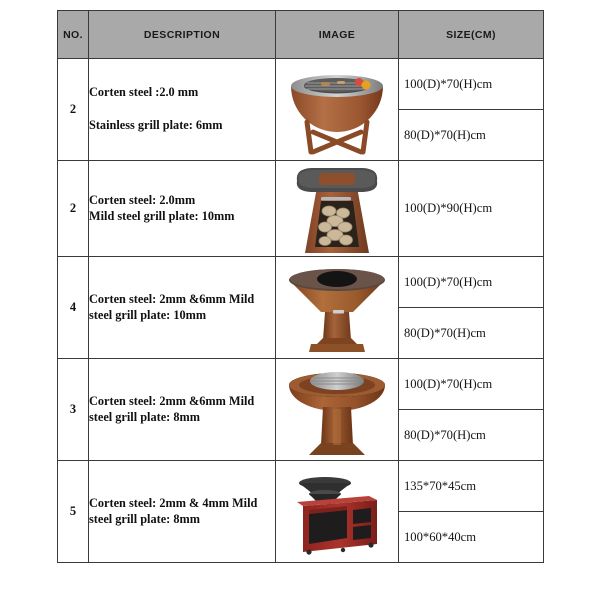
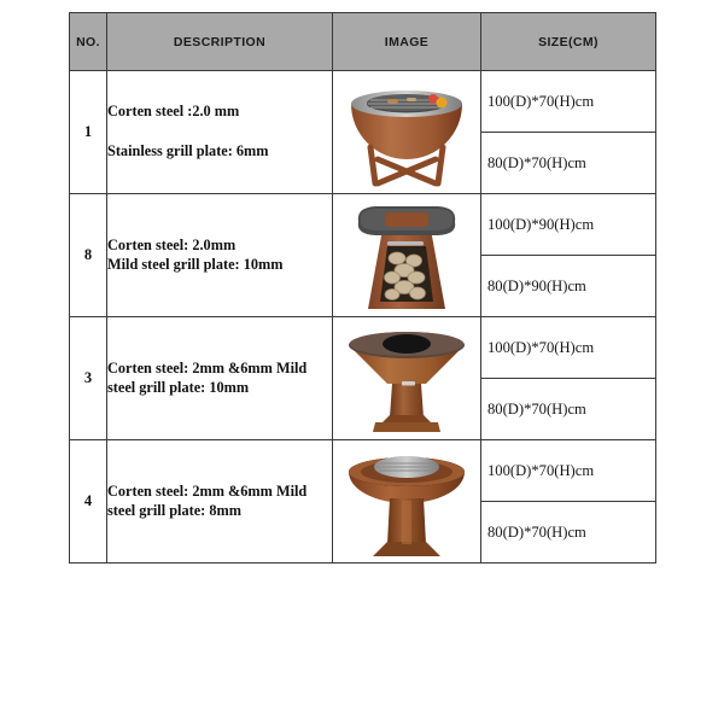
  NO.	DESCRIPTION	IMAGE	SIZE(CM)
- 2	Corten steel :2.0 mm Stainless grill plate: 6mm
+ 1	Corten steel :2.0 mm Stainless grill plate: 6mm
  100(D)*70(H)cm
  80(D)*70(H)cm
- 2	Corten steel: 2.0mm Mild steel grill plate: 10mm
+ 8	Corten steel: 2.0mm Mild steel grill plate: 10mm
  100(D)*90(H)cm
+ 80(D)*90(H)cm
- 4	Corten steel: 2mm &6mm Mild steel grill plate: 10mm
+ 3	Corten steel: 2mm &6mm Mild steel grill plate: 10mm
  100(D)*70(H)cm
  80(D)*70(H)cm
- 3	Corten steel: 2mm &6mm Mild steel grill plate: 8mm
+ 4	Corten steel: 2mm &6mm Mild steel grill plate: 8mm
  100(D)*70(H)cm
  80(D)*70(H)cm
- 5	Corten steel: 2mm & 4mm Mild steel grill plate: 8mm
- 135*70*45cm
- 100*60*40cm
